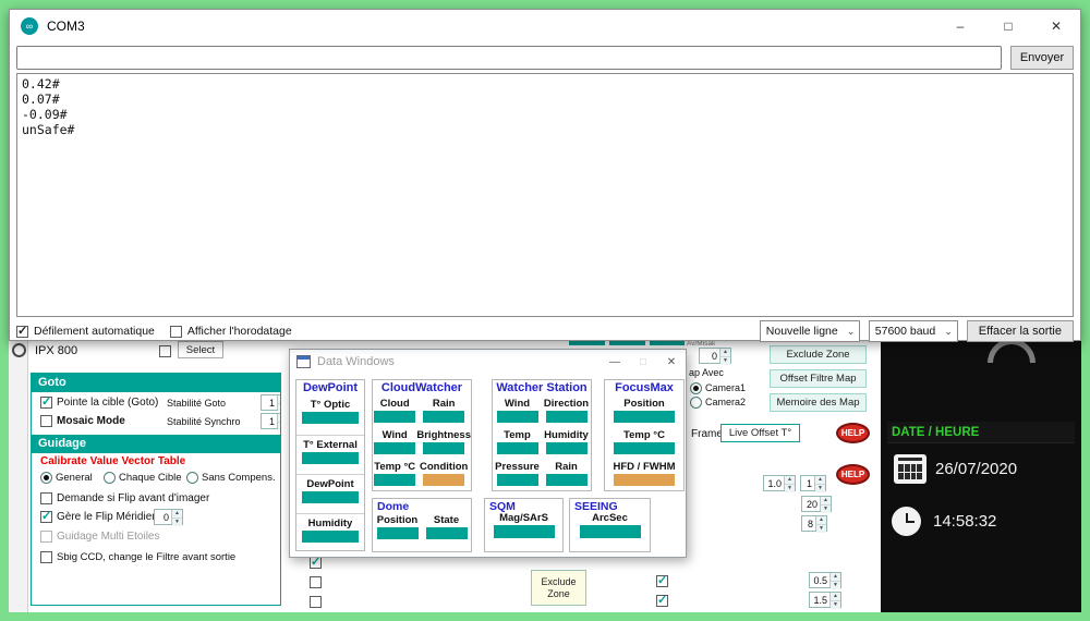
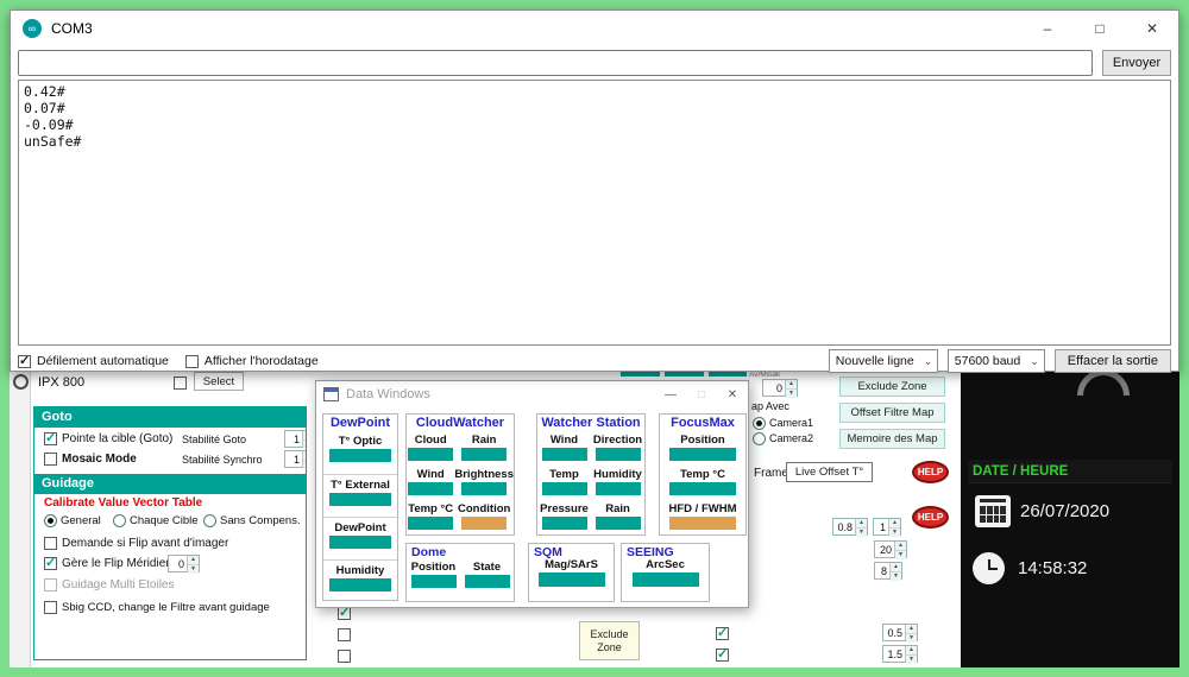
  IPX 800
  Select
  Goto
  Pointe la cible (Goto)
  Stabilité Goto
  1
  Mosaic Mode
  Stabilité Synchro
  1
  Guidage
  Calibrate Value Vector Table
  General
  Chaque Cible
  Sans Compens.
  Demande si Flip avant d'imager
  Gère le Flip Méridie
  0
  Guidage Multi Etoiles
- Sbig CCD, change le Filtre avant sortie
+ Sbig CCD, change le Filtre avant guidage
  0
  Exclude Zone
  Offset Filtre Map
  Memoire des Map
  ap Avec
  Camera1
  Camera2
  Fram
  Live Offset T°
  HELP
  HELP
- 1.0
+ 0.8
  1
  20
  8
  0.5
  1.5
  Exclude
  Zone
  DATE / HEURE
  26/07/2020
  14:58:32
  Data Windows
  —
  □
  ✕
  DewPoint
  T° Optic
  T° External
  DewPoint
  Humidity
  CloudWatcher
  Cloud
  Rain
  Wind
  Brightness
  Temp °C
  Condition
  Watcher Station
  Wind
  Direction
  Temp
  Humidity
  Pressure
  Rain
  FocusMax
  Position
  Temp °C
  HFD / FWHM
  Dome
  Position
  State
  SQM
  Mag/SArS
  SEEING
  ArcSec
  ∞
  COM3
  –
  □
  ✕
  Envoyer
  0.42#
  0.07#
  -0.09#
  unSafe#
  Défilement automatique
  Afficher l'horodatage
  Nouvelle ligne
  57600 baud
  Effacer la sortie
